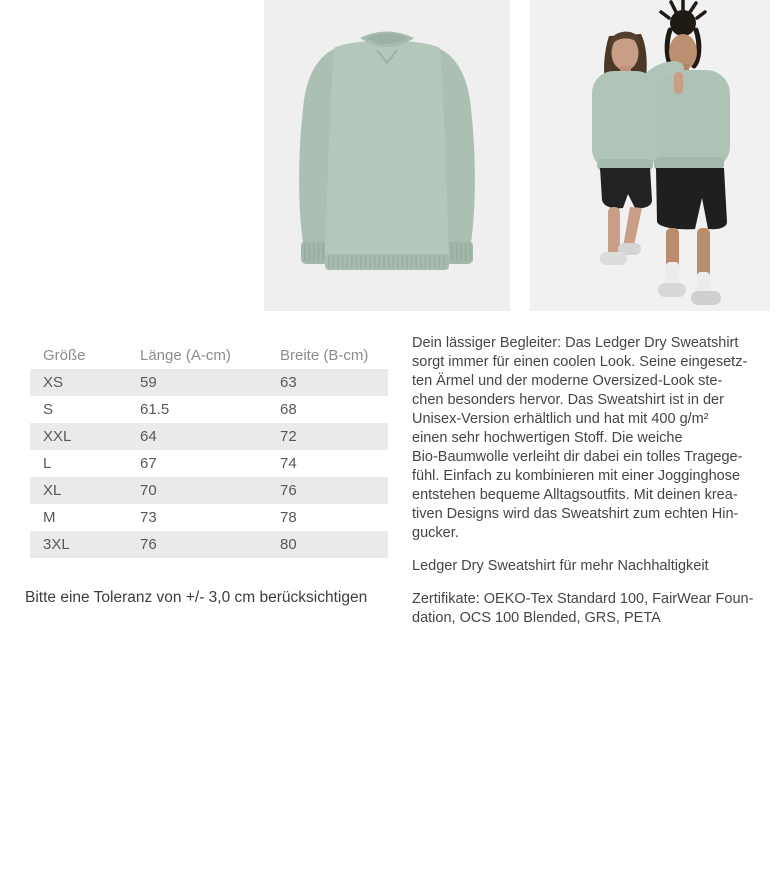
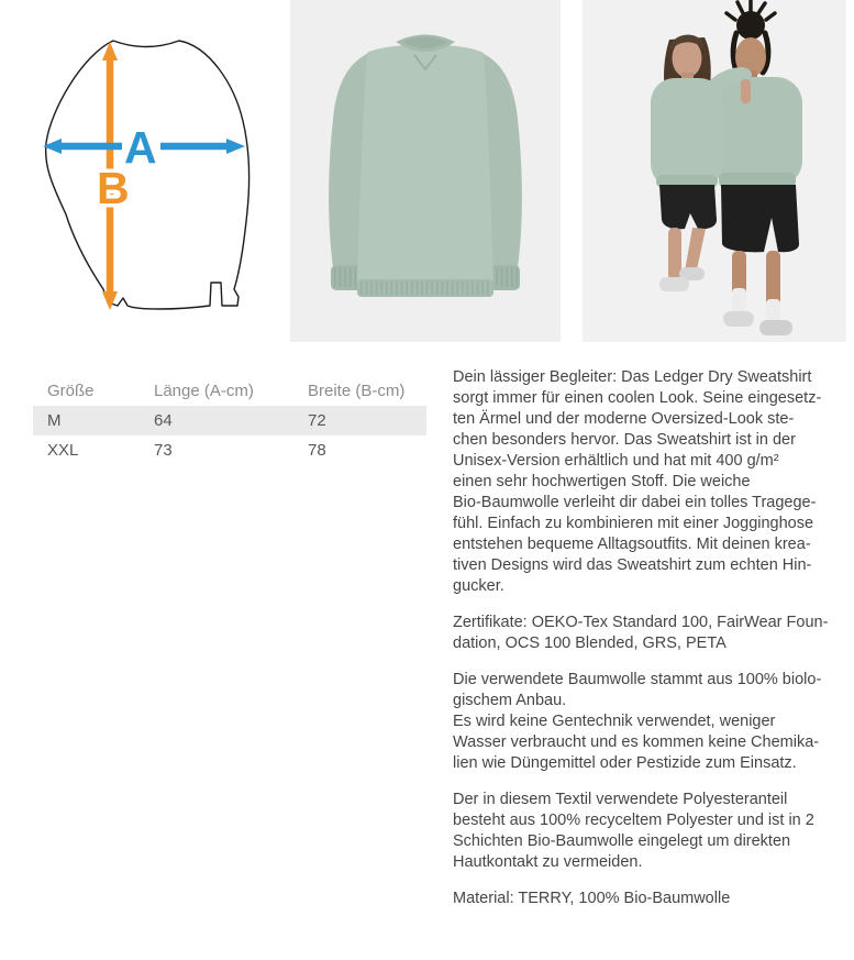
+ A
+ B
  Größe	Länge (A-cm)	Breite (B-cm)
- XS	59	63
- S	61.5	68
- XXL	64	72
+ M	64	72
- L	67	74
- XL	70	76
- M	73	78
+ XXL	73	78
- 3XL	76	80
- Bitte eine Toleranz von +/- 3,0 cm berücksichtigen
  Dein lässiger Begleiter: Das Ledger Dry Sweatshirt
  sorgt immer für einen coolen Look. Seine eingesetz-
  ten Ärmel und der moderne Oversized-Look ste-
  chen besonders hervor. Das Sweatshirt ist in der
  Unisex-Version erhältlich und hat mit 400 g/m²
  einen sehr hochwertigen Stoff. Die weiche
  Bio-Baumwolle verleiht dir dabei ein tolles Tragege-
  fühl. Einfach zu kombinieren mit einer Jogginghose
  entstehen bequeme Alltagsoutfits. Mit deinen krea-
  tiven Designs wird das Sweatshirt zum echten Hin-
  gucker.
- Ledger Dry Sweatshirt für mehr Nachhaltigkeit
  Zertifikate: OEKO-Tex Standard 100, FairWear Foun-
  dation, OCS 100 Blended, GRS, PETA
+ Die verwendete Baumwolle stammt aus 100% biolo-
+ gischem Anbau.
+ Es wird keine Gentechnik verwendet, weniger
+ Wasser verbraucht und es kommen keine Chemika-
+ lien wie Düngemittel oder Pestizide zum Einsatz.
+ Der in diesem Textil verwendete Polyesteranteil
+ besteht aus 100% recyceltem Polyester und ist in 2
+ Schichten Bio-Baumwolle eingelegt um direkten
+ Hautkontakt zu vermeiden.
+ Material: TERRY, 100% Bio-Baumwolle
